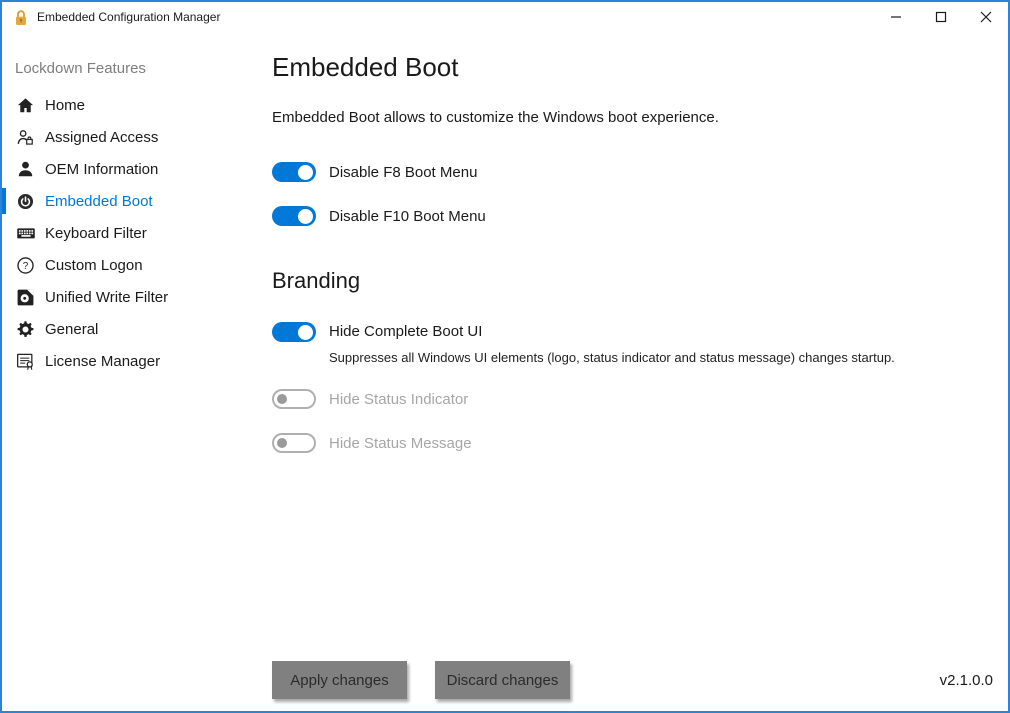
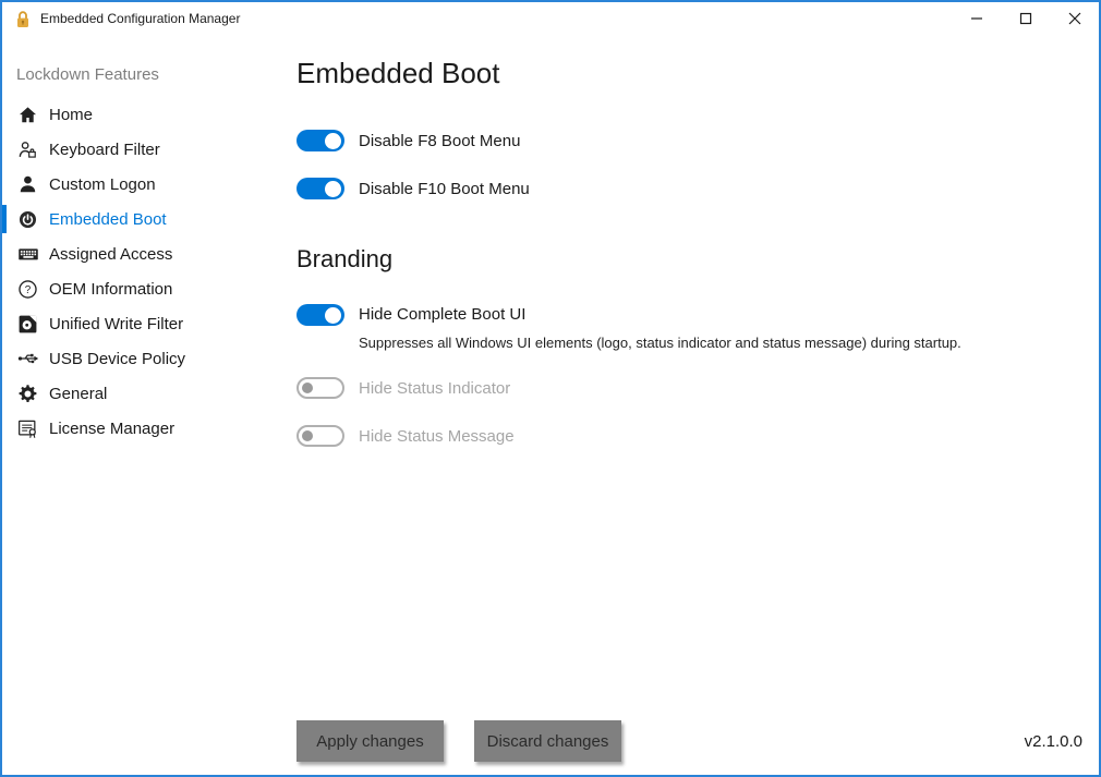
  Embedded Configuration Manager
  Lockdown Features
  Home
- Assigned Access
+ Keyboard Filter
- OEM Information
+ Custom Logon
  Embedded Boot
- Keyboard Filter
+ Assigned Access
  ?
- Custom Logon
+ OEM Information
  Unified Write Filter
+ USB Device Policy
  General
  License Manager
  Embedded Boot
- Embedded Boot allows to customize the Windows boot experience.
  Disable F8 Boot Menu
  Disable F10 Boot Menu
  Branding
  Hide Complete Boot UI
- Suppresses all Windows UI elements (logo, status indicator and status message) changes startup.
+ Suppresses all Windows UI elements (logo, status indicator and status message) during startup.
  Hide Status Indicator
  Hide Status Message
  Apply changes
  Discard changes
  v2.1.0.0
